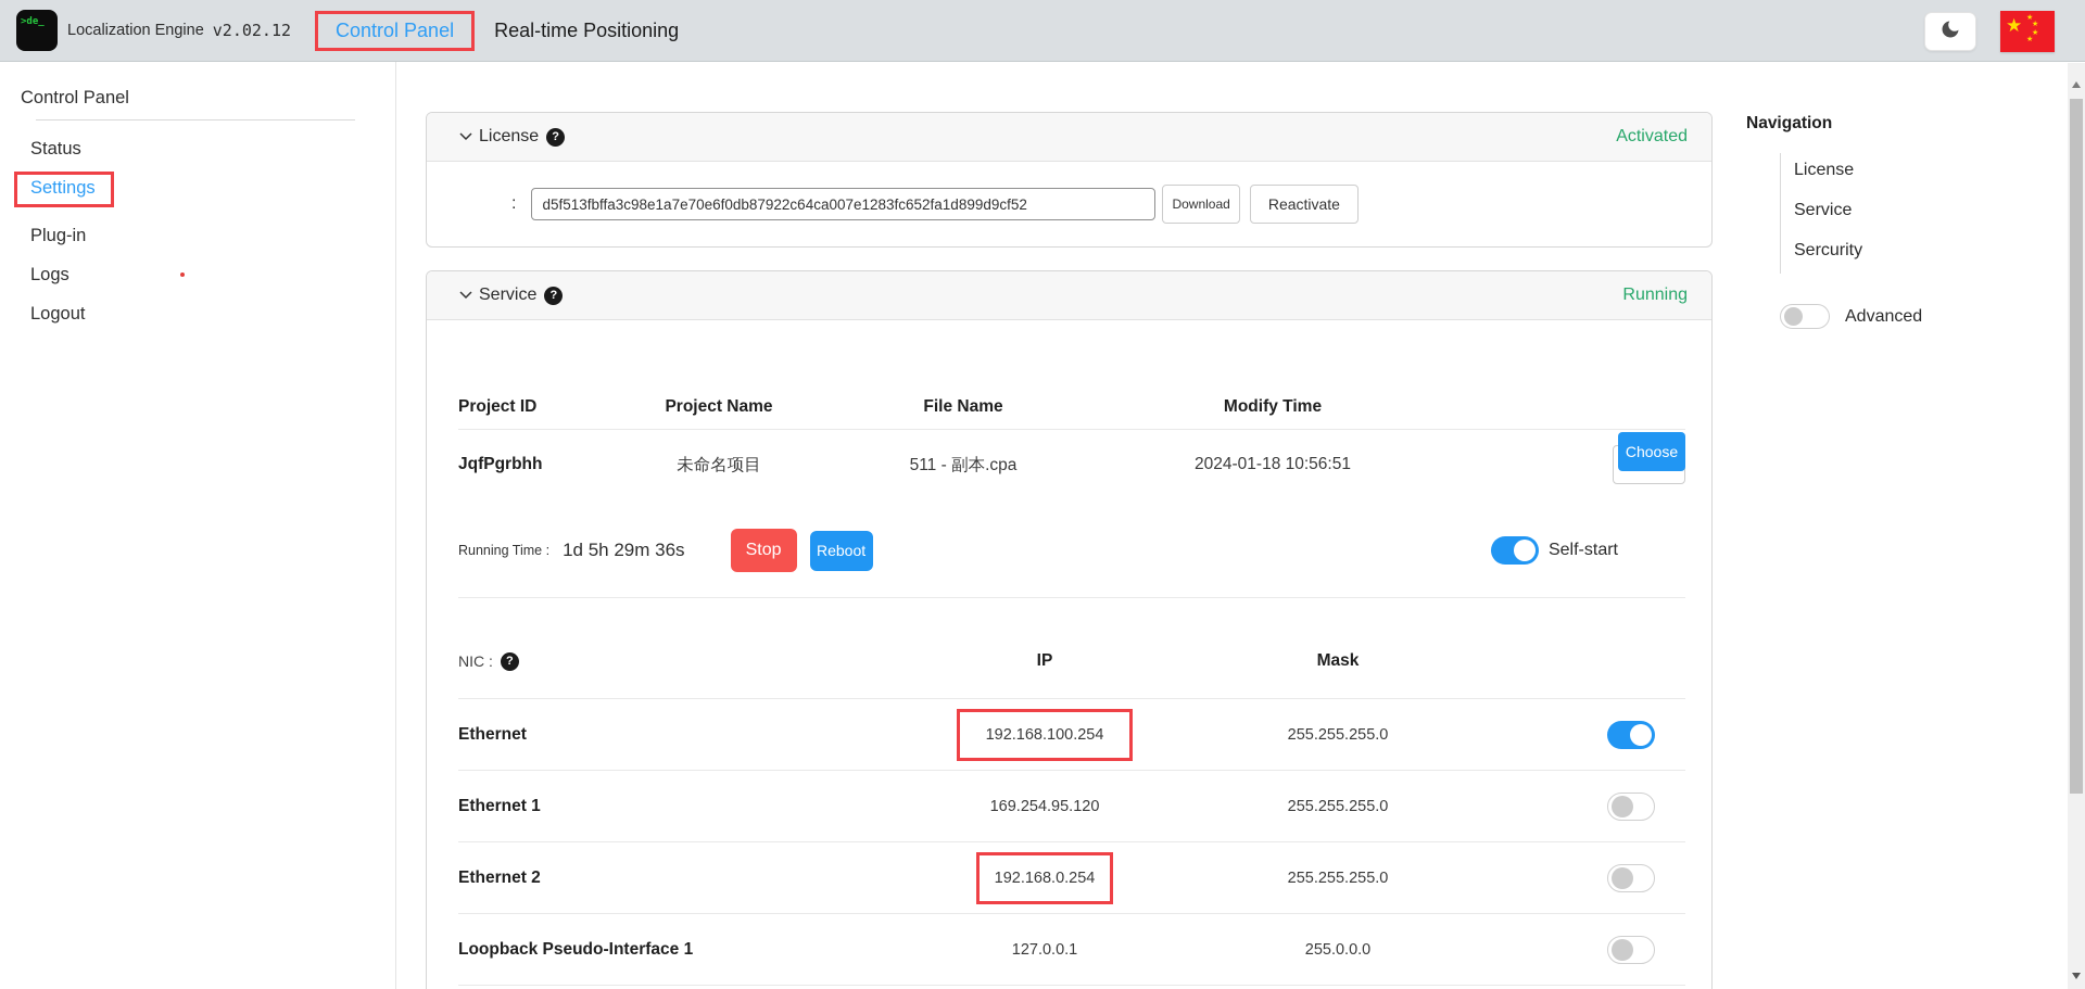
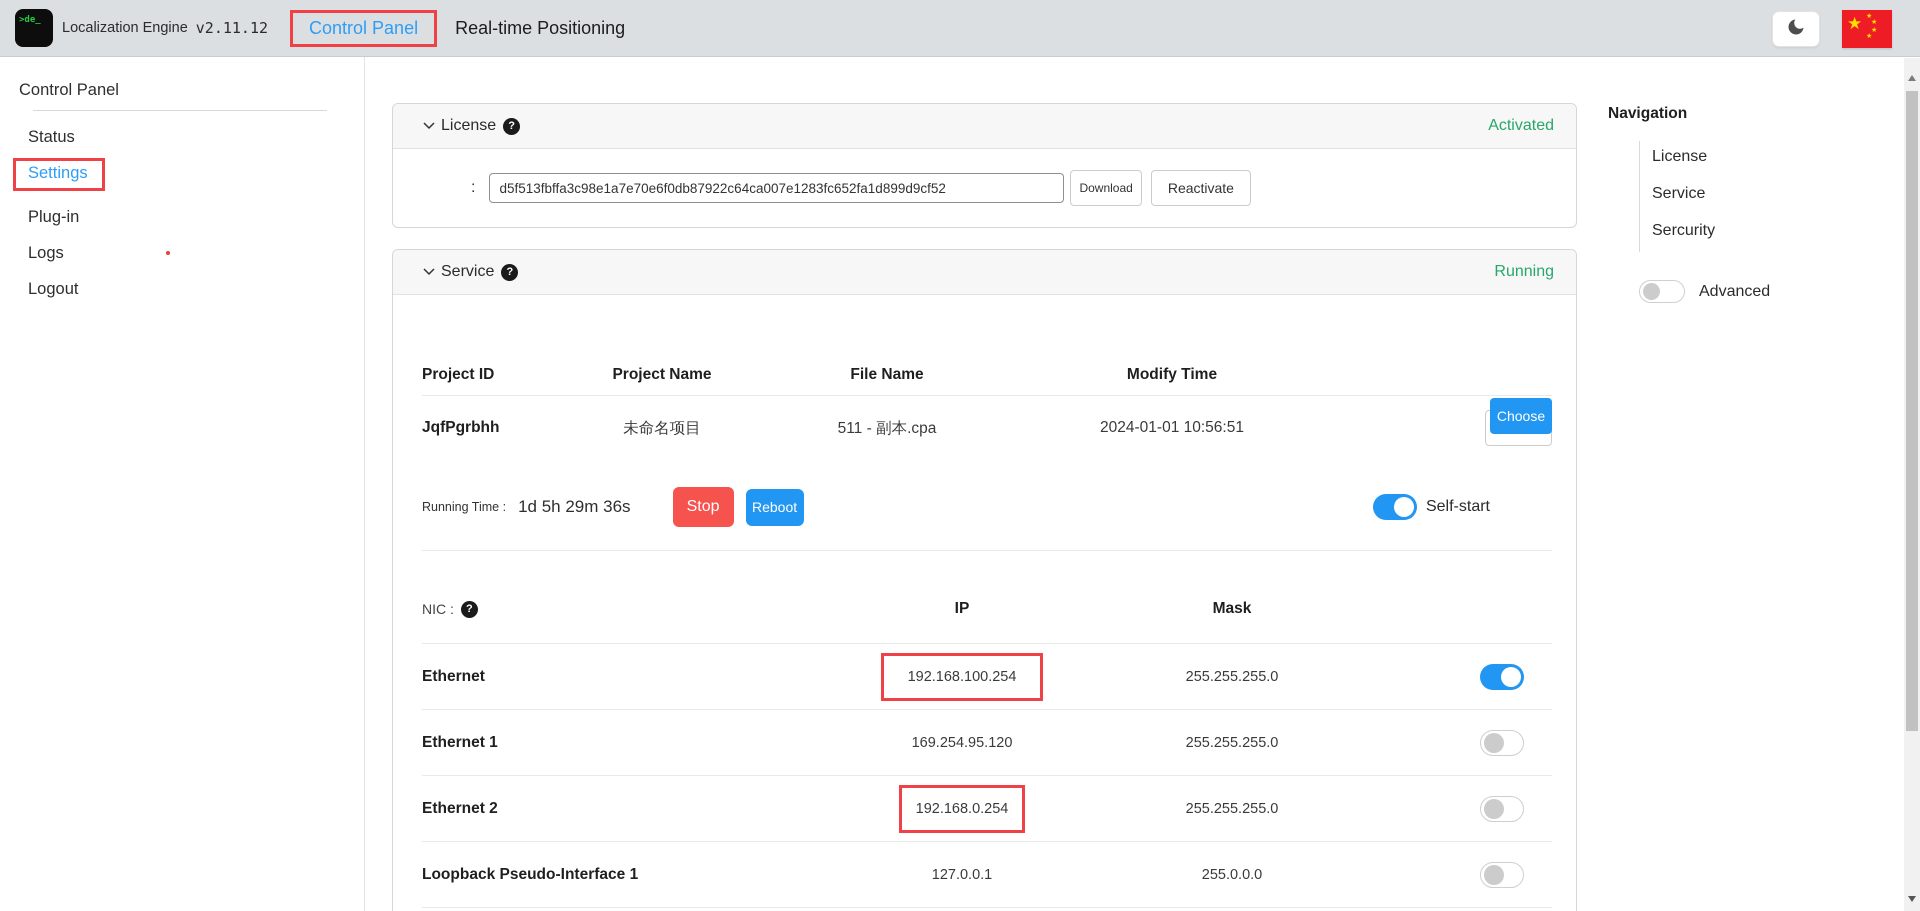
  >de_
  Localization Engine
- v2.02.12
+ v2.11.12
  Control Panel
  Real-time Positioning
  ★
  Control Panel
  Status
  Settings
  Plug-in
  Logs
  Logout
  License
  ?
  Activated
  :
  d5f513fbffa3c98e1a7e70e6f0db87922c64ca007e1283fc652fa1d899d9cf52
  Download
  Reactivate
  Service
  ?
  Running
  Choose
  Project ID
  Project Name
  File Name
  Modify Time
  JqfPgrbhh
  未命名项目
  511 - 副本.cpa
- 2024-01-18 10:56:51
+ 2024-01-01 10:56:51
  Running Time :
  1d 5h 29m 36s
  Stop
  Reboot
  Self-start
  NIC :
  ?
  IP
  Mask
  Ethernet
  192.168.100.254
  255.255.255.0
  Ethernet 1
  169.254.95.120
  255.255.255.0
  Ethernet 2
  192.168.0.254
  255.255.255.0
  Loopback Pseudo-Interface 1
  127.0.0.1
  255.0.0.0
  Navigation
  License
  Service
  Sercurity
  Advanced
